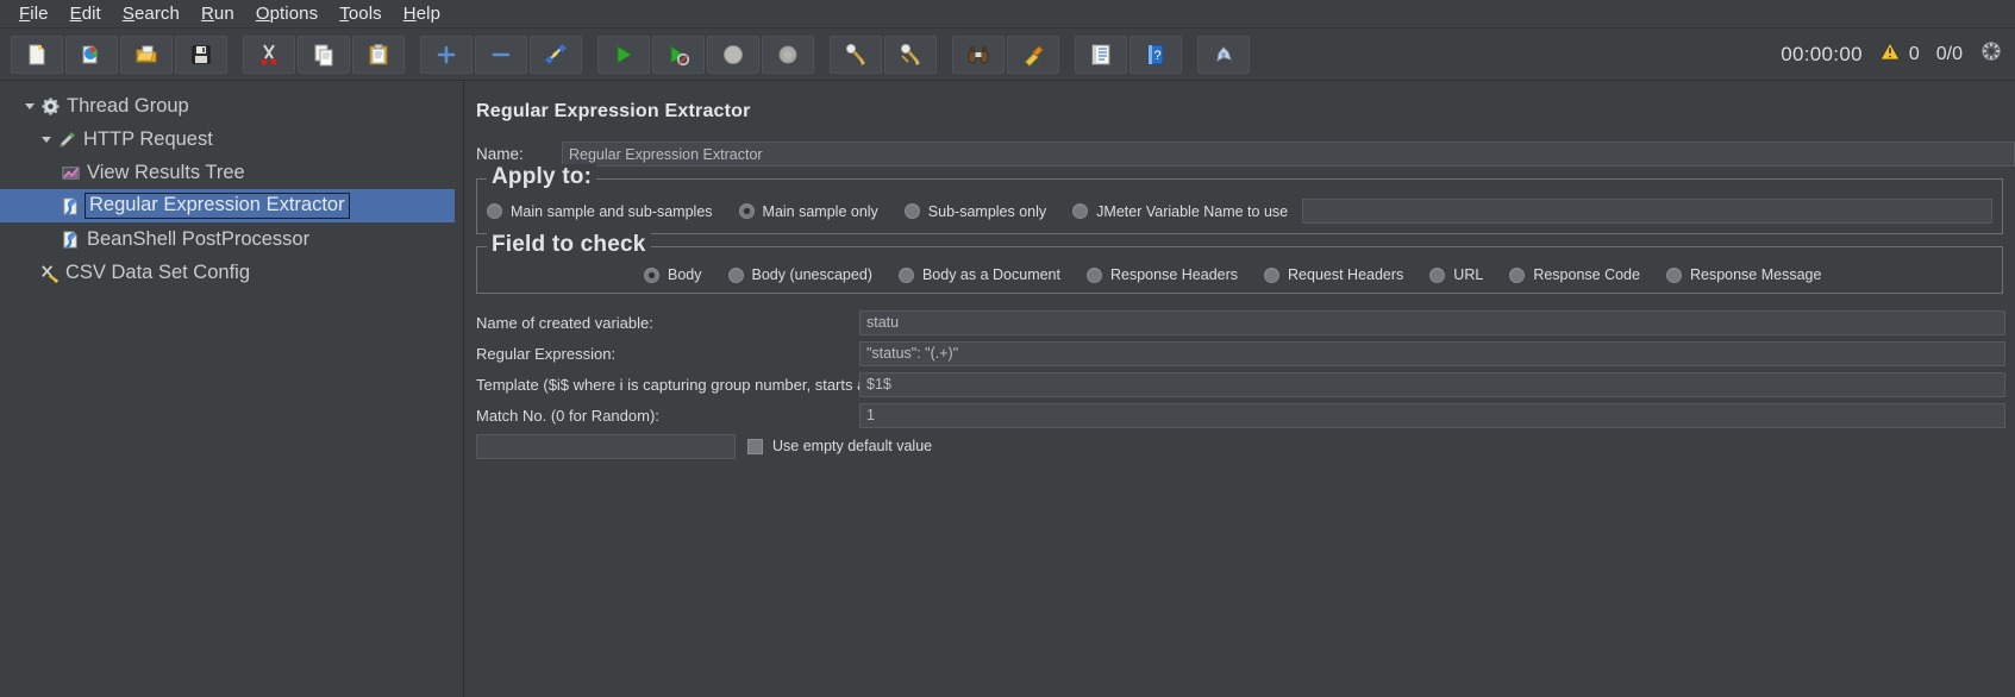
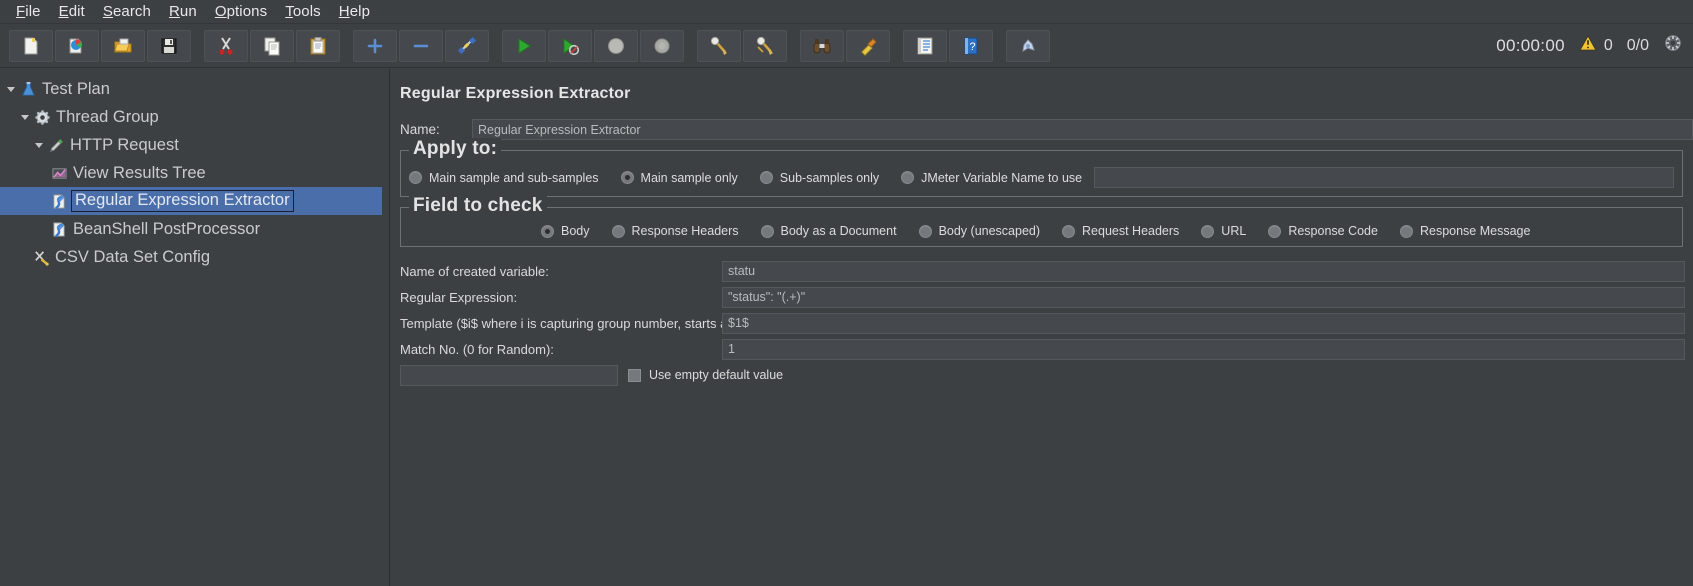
  File
  Edit
  Search
  Run
  Options
  Tools
  Help
  ?
  00:00:00
  0
  0/0
+ Test Plan
  Thread Group
  HTTP Request
  View Results Tree
  Regular Expression Extractor
  BeanShell PostProcessor
  CSV Data Set Config
  Regular Expression Extractor
  Name:
  Regular Expression Extractor
  Apply to:
  Main sample and sub-samples
  Main sample only
  Sub-samples only
  JMeter Variable Name to use
  Field to check
  Body
- Body (unescaped)
+ Response Headers
  Body as a Document
- Response Headers
+ Body (unescaped)
  Request Headers
  URL
  Response Code
  Response Message
  Name of created variable:
  statu
  Regular Expression:
  "status": "(.+)"
  Template ($i$ where i is capturing group number, starts
  $1$
  Match No. (0 for Random):
  1
  Use empty default value
